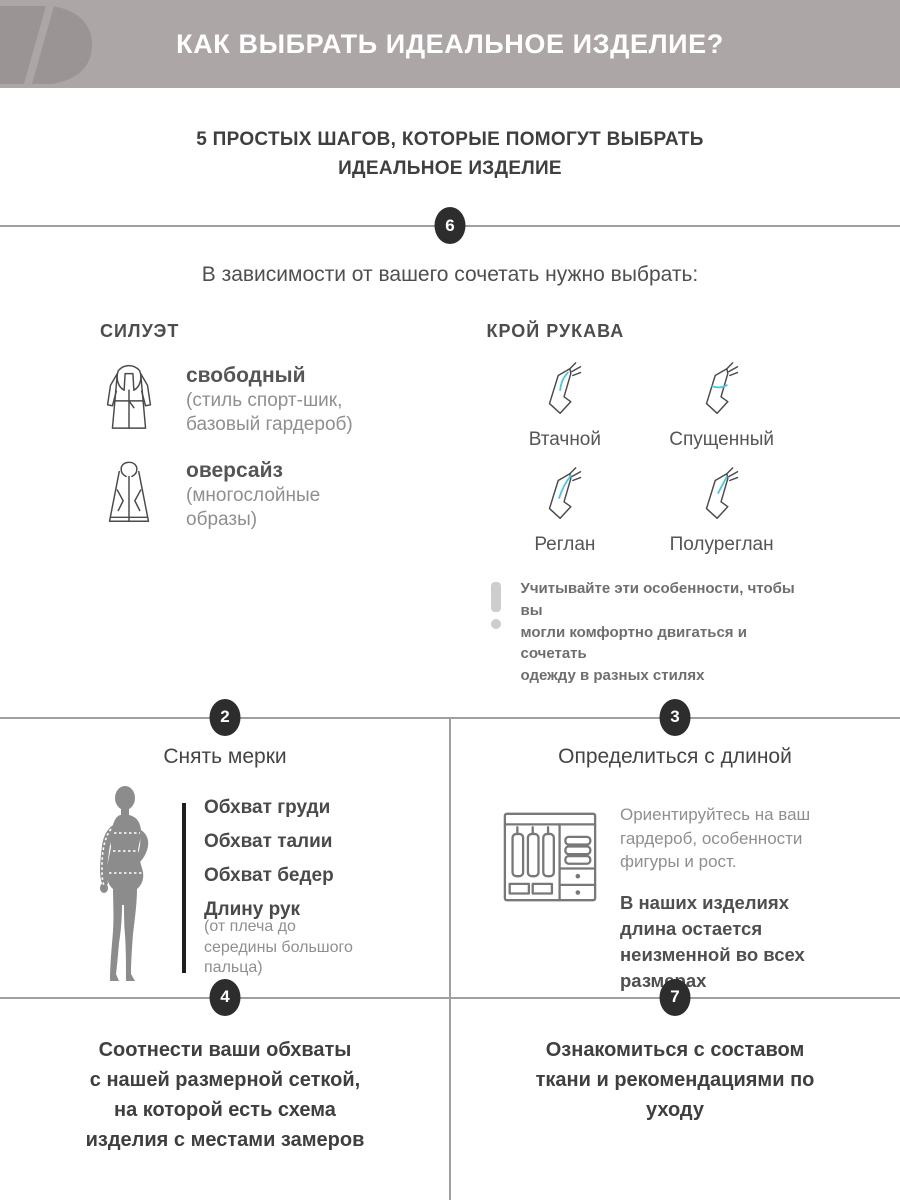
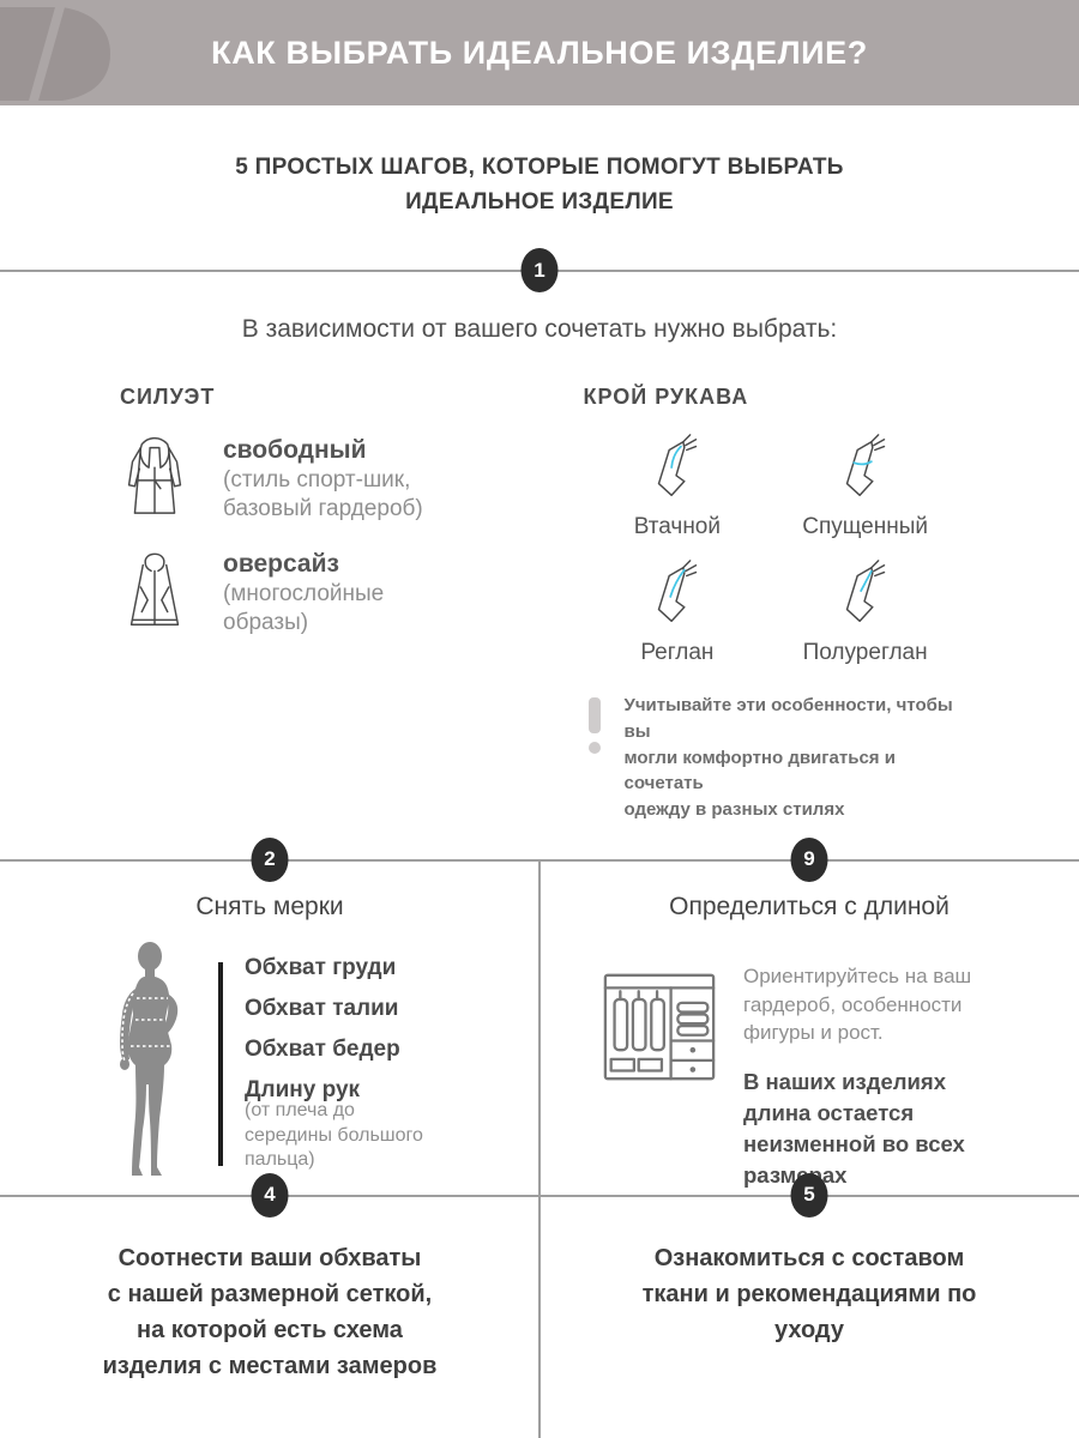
  КАК ВЫБРАТЬ ИДЕАЛЬНОЕ ИЗДЕЛИЕ?
  5 ПРОСТЫХ ШАГОВ, КОТОРЫЕ ПОМОГУТ ВЫБРАТЬ
  ИДЕАЛЬНОЕ ИЗДЕЛИЕ
- 6
+ 1
  В зависимости от вашего сочетать нужно выбрать:
  СИЛУЭТ
  свободный
  (стиль спорт-шик,
  базовый гардероб)
  оверсайз
  (многослойные
  образы)
  КРОЙ РУКАВА
  Втачной
  Спущенный
  Реглан
  Полуреглан
  Учитывайте эти особенности, чтобы вы
  могли комфортно двигаться и сочетать
  одежду в разных стилях
  2
- 3
+ 9
  Снять мерки
  Определиться с длиной
  Обхват груди
  Обхват талии
  Обхват бедер
  Длину рук
  (от плеча до
  середины большого
  пальца)
  Ориентируйтесь на ваш
  гардероб, особенности
  фигуры и рост.
  В наших изделиях
  длина остается
  неизменной во всех
  размах
  4
- 7
+ 5
  Соотнести ваши обхваты
  с нашей размерной сеткой,
  на которой есть схема
  изделия с местами замеров
  Ознакомиться с составом
  ткани и рекомендациями по
  уходу
